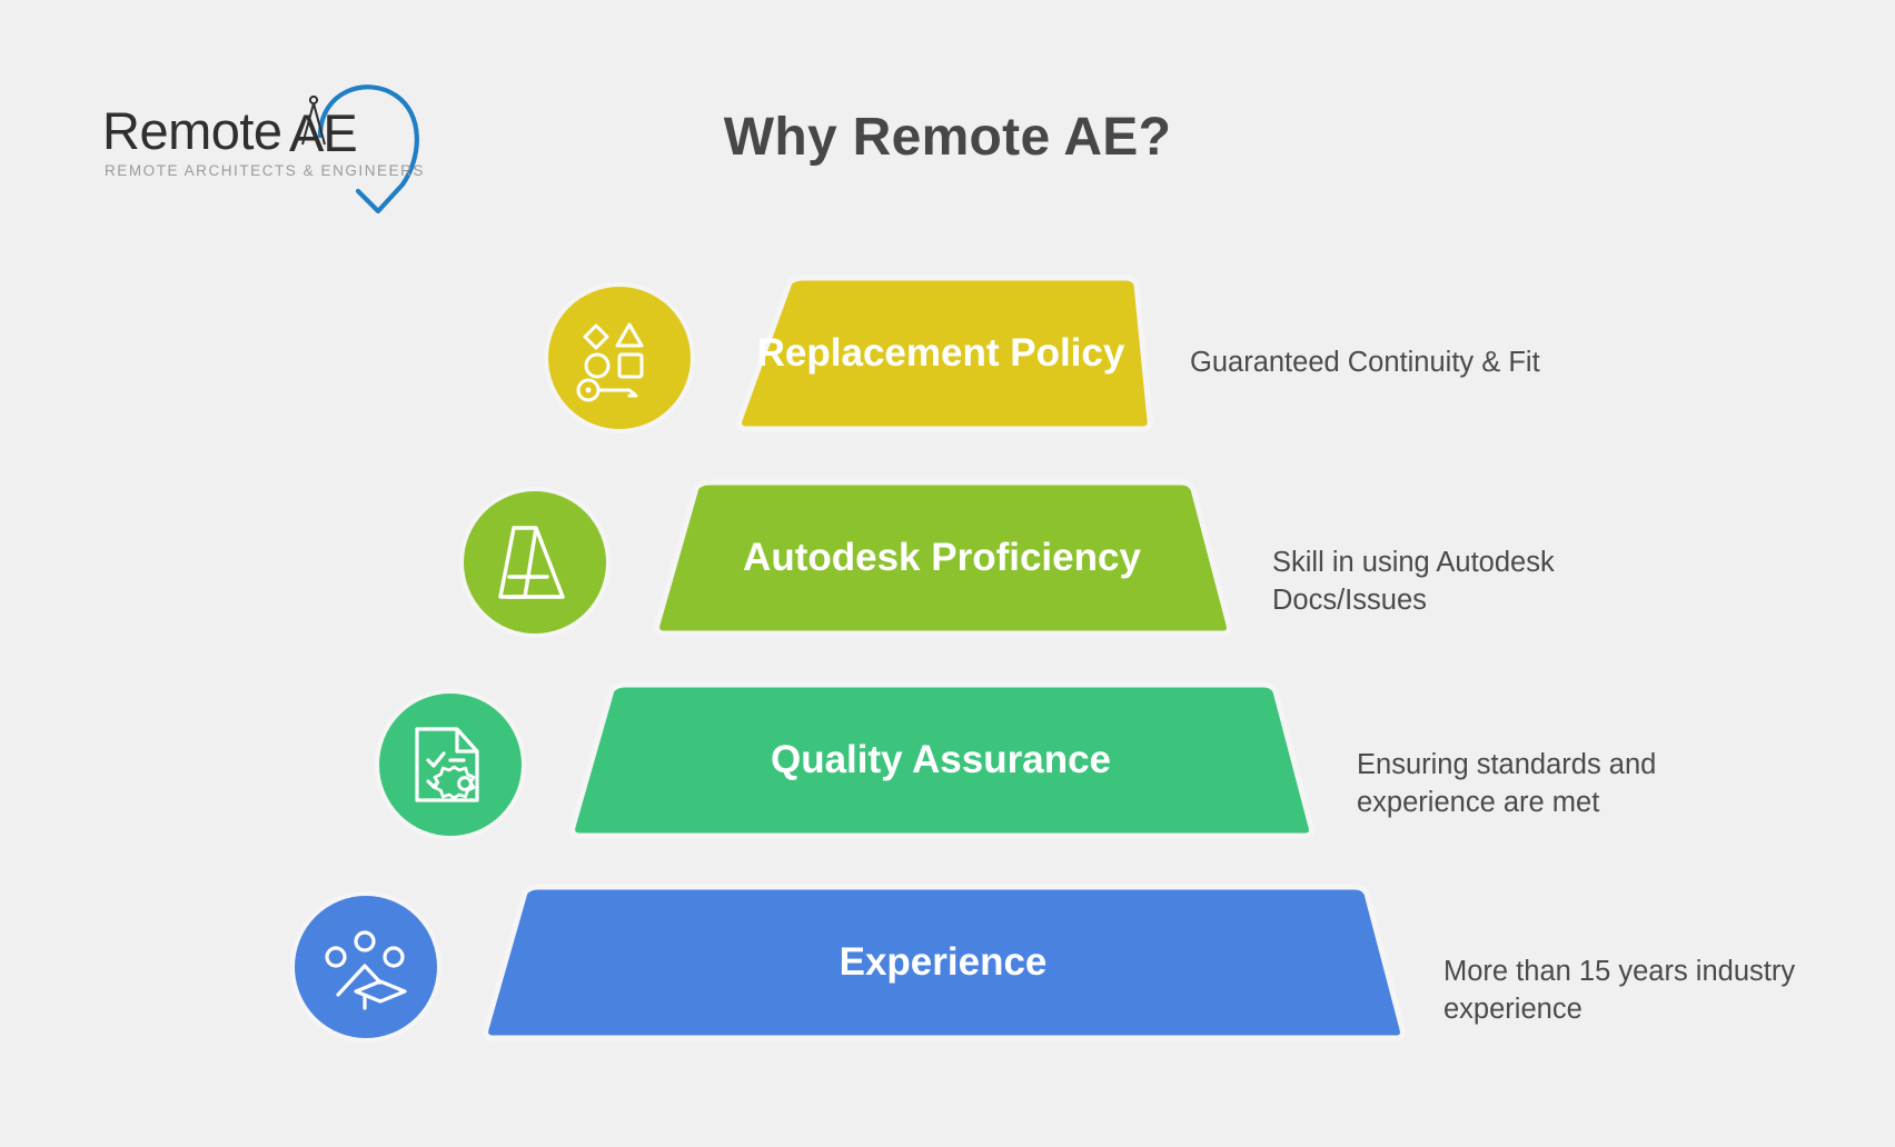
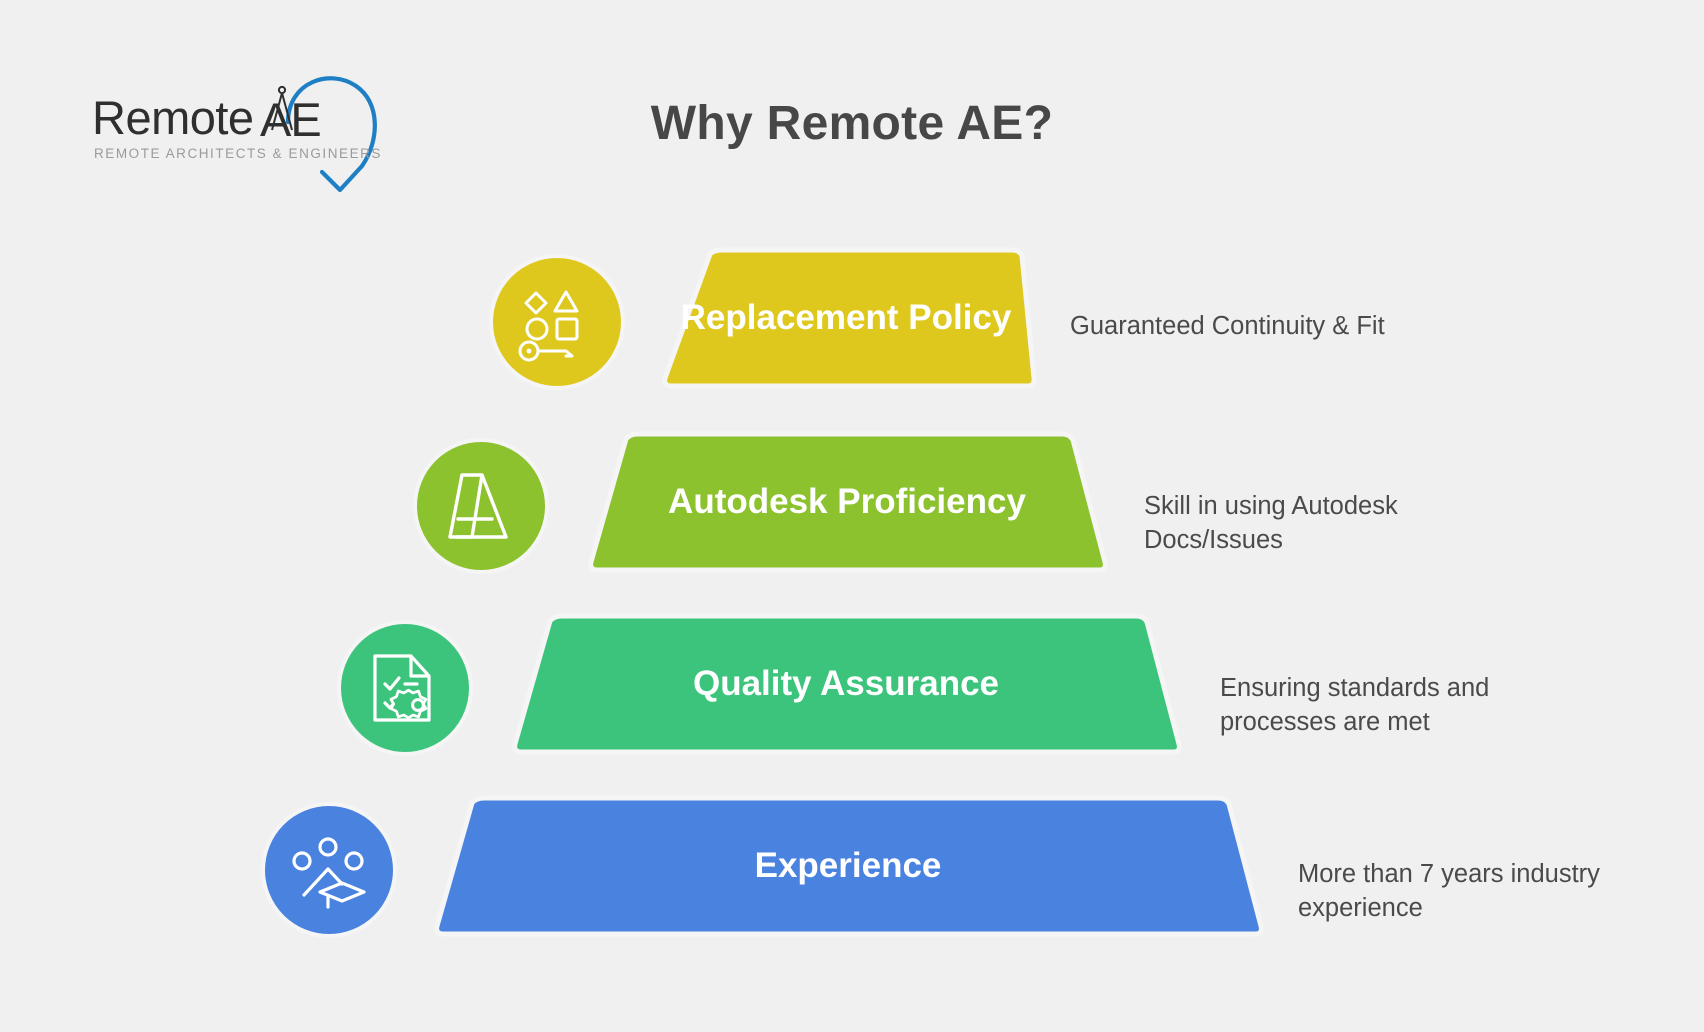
  Remote
  REMOTE ARCHITECTS & ENGINEERS
  Why Remote AE?
  Replacement Policy
  Guaranteed Continuity & Fit
  Autodesk Proficiency
  Skill in using Autodesk Docs/Issues
  Quality Assurance
- Ensuring standards and experience are met
+ Ensuring standards and processes are met
  Experience
- More than 15 years industry experience
+ More than 7 years industry experience
